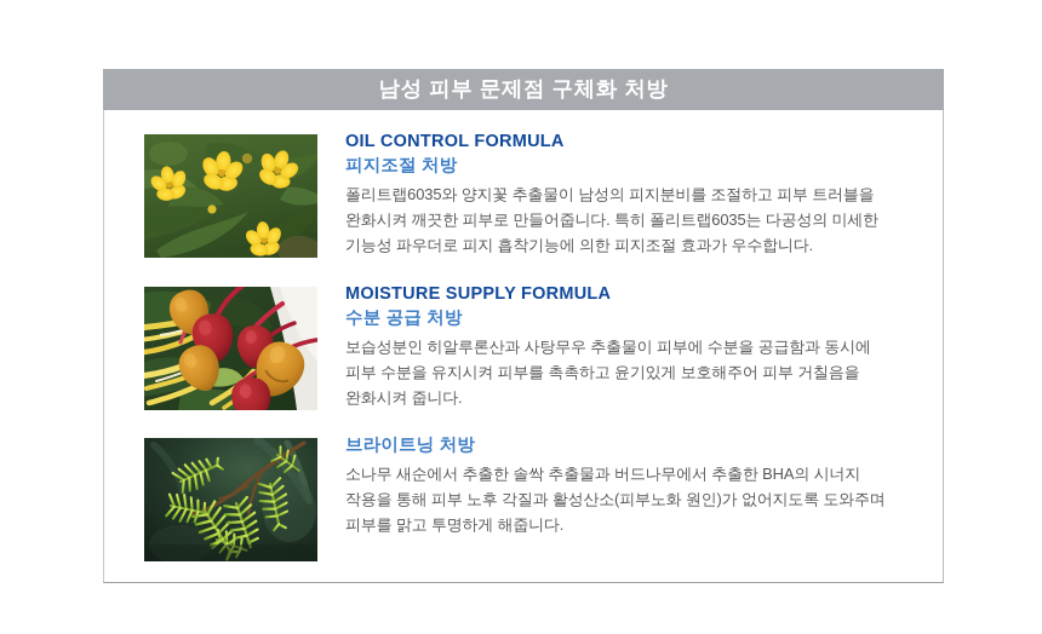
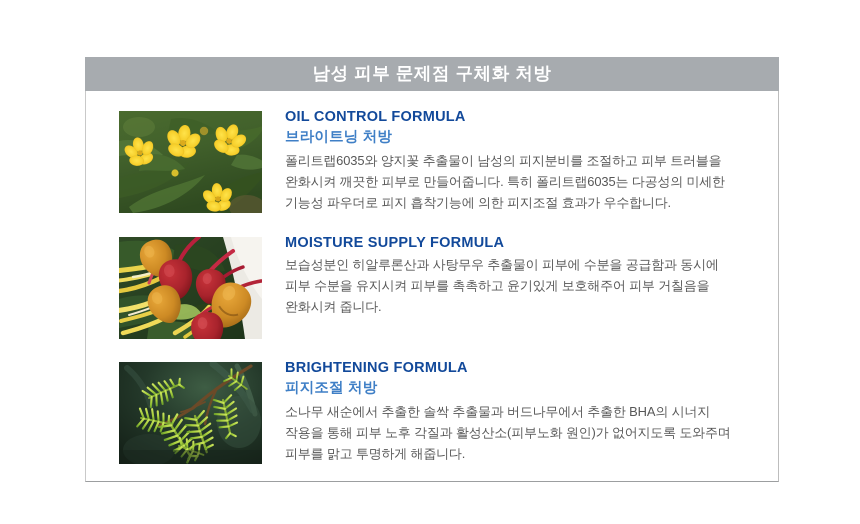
  남성 피부 문제점 구체화 처방
  OIL CONTROL FORMULA
- 피지조절 처방
+ 브라이트닝 처방
  폴리트랩6035와 양지꽃 추출물이 남성의 피지분비를 조절하고 피부 트러블을
  완화시켜 깨끗한 피부로 만들어줍니다. 특히 폴리트랩6035는 다공성의 미세한
  기능성 파우더로 피지 흡착기능에 의한 피지조절 효과가 우수합니다.
  MOISTURE SUPPLY FORMULA
- 수분 공급 처방
  보습성분인 히알루론산과 사탕무우 추출물이 피부에 수분을 공급함과 동시에
  피부 수분을 유지시켜 피부를 촉촉하고 윤기있게 보호해주어 피부 거칠음을
  완화시켜 줍니다.
+ BRIGHTENING FORMULA
- 브라이트닝 처방
+ 피지조절 처방
  소나무 새순에서 추출한 솔싹 추출물과 버드나무에서 추출한 BHA의 시너지
  작용을 통해 피부 노후 각질과 활성산소(피부노화 원인)가 없어지도록 도와주며
  피부를 맑고 투명하게 해줍니다.
